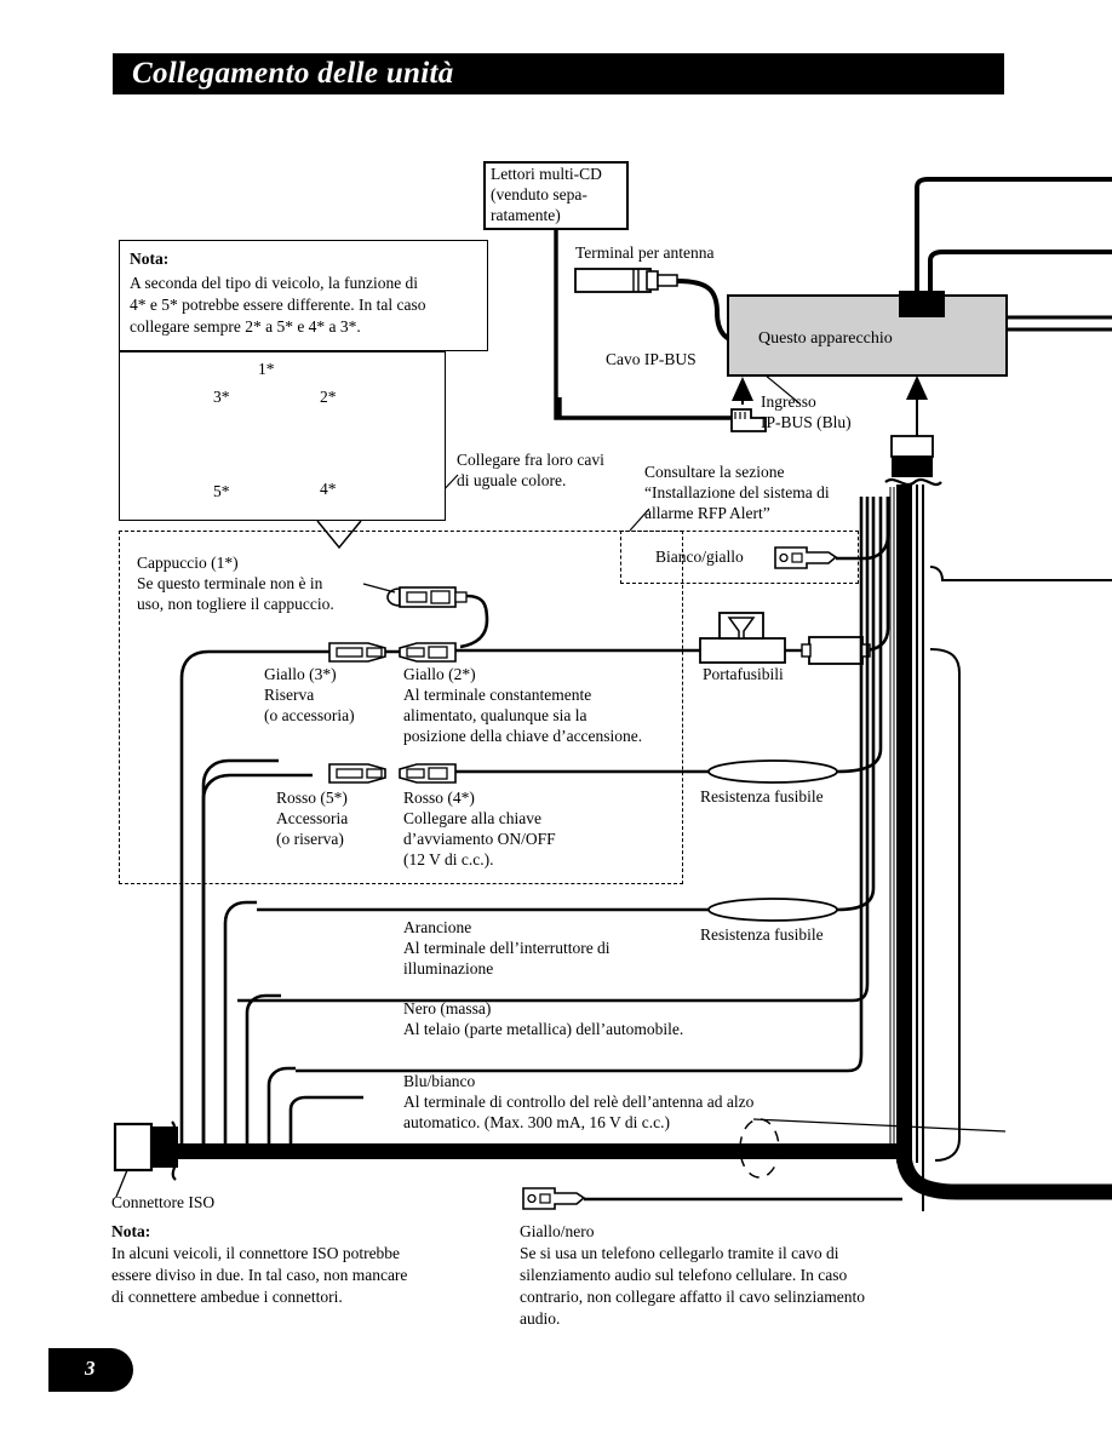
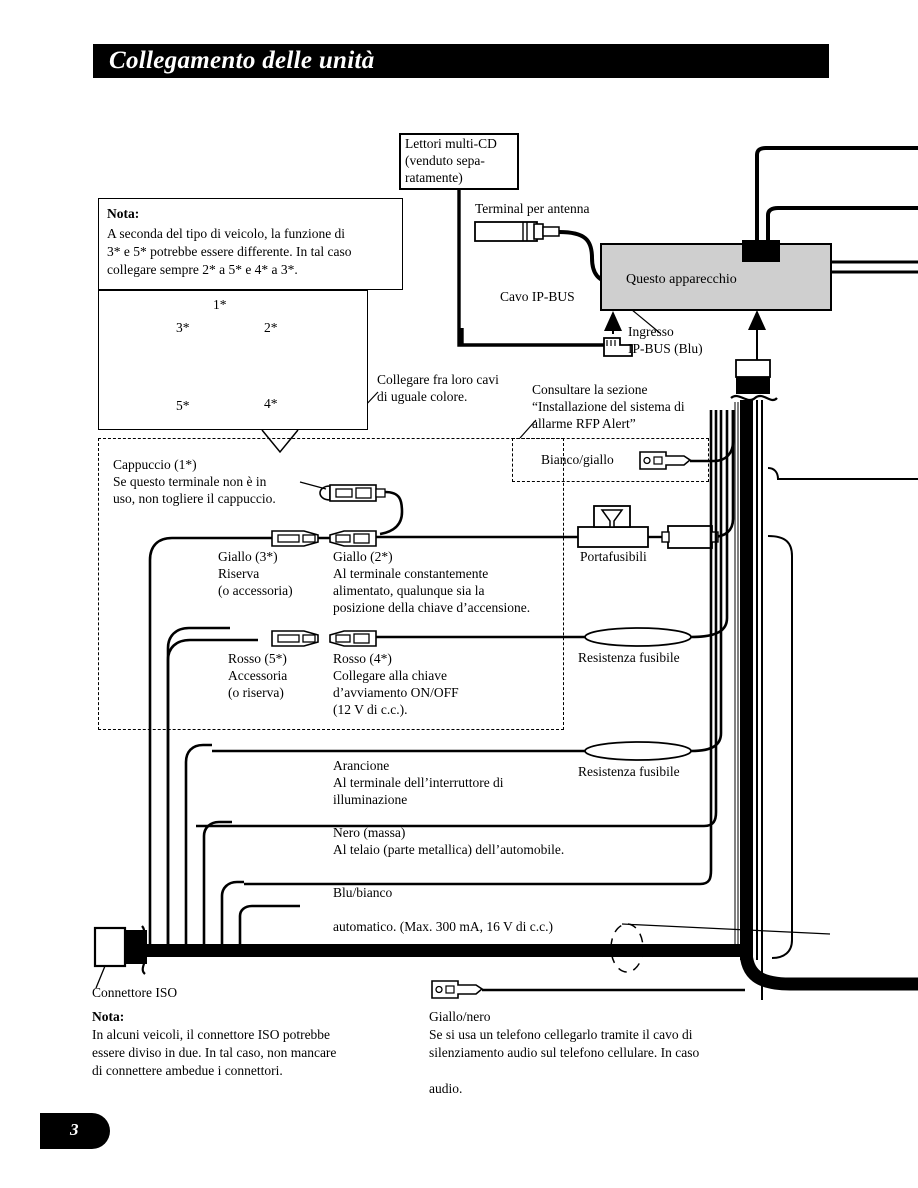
  Collegamento delle unità
  Lettori multi-CD
  (venduto sepa-
  ratamente)
  Terminal per antenna
  Cavo IP-BUS
  Ingresso
  IP-BUS (Blu)
  Questo apparecchio
  Nota:
  A seconda del tipo di veicolo, la funzione di
- 4* e 5* potrebbe essere differente. In tal caso
+ 3* e 5* potrebbe essere differente. In tal caso
  collegare sempre 2* a 5* e 4* a 3*.
  1*
  3*
  2*
  4*
  5*
  Collegare fra loro cavi
  di uguale colore.
  Consultare la sezione
  “Installazione del sistema di
  allarme RFP Alert”
  Bianco/giallo
  Cappuccio (1*)
  Se questo terminale non è in
  uso, non togliere il cappuccio.
  Giallo (3*)
  Riserva
  (o accessoria)
  Giallo (2*)
  Al terminale constantemente
  alimentato, qualunque sia la
  posizione della chiave d’accensione.
  Rosso (5*)
  Accessoria
  (o riserva)
  Rosso (4*)
  Collegare alla chiave
  d’avviamento ON/OFF
  (12 V di c.c.).
  Portafusibili
  Resistenza fusibile
  Resistenza fusibile
  Arancione
  Al terminale dell’interruttore di
  illuminazione
  Nero (massa)
  Al telaio (parte metallica) dell’automobile.
  Blu/bianco
- Al terminale di controllo del relè dell’antenna ad alzo
  automatico. (Max. 300 mA, 16 V di c.c.)
  Connettore ISO
  Nota:
  In alcuni veicoli, il connettore ISO potrebbe
  essere diviso in due. In tal caso, non mancare
  di connettere ambedue i connettori.
  Giallo/nero
  Se si usa un telefono cellegarlo tramite il cavo di
  silenziamento audio sul telefono cellulare. In caso
- contrario, non collegare affatto il cavo selinziamento
  audio.
  3
